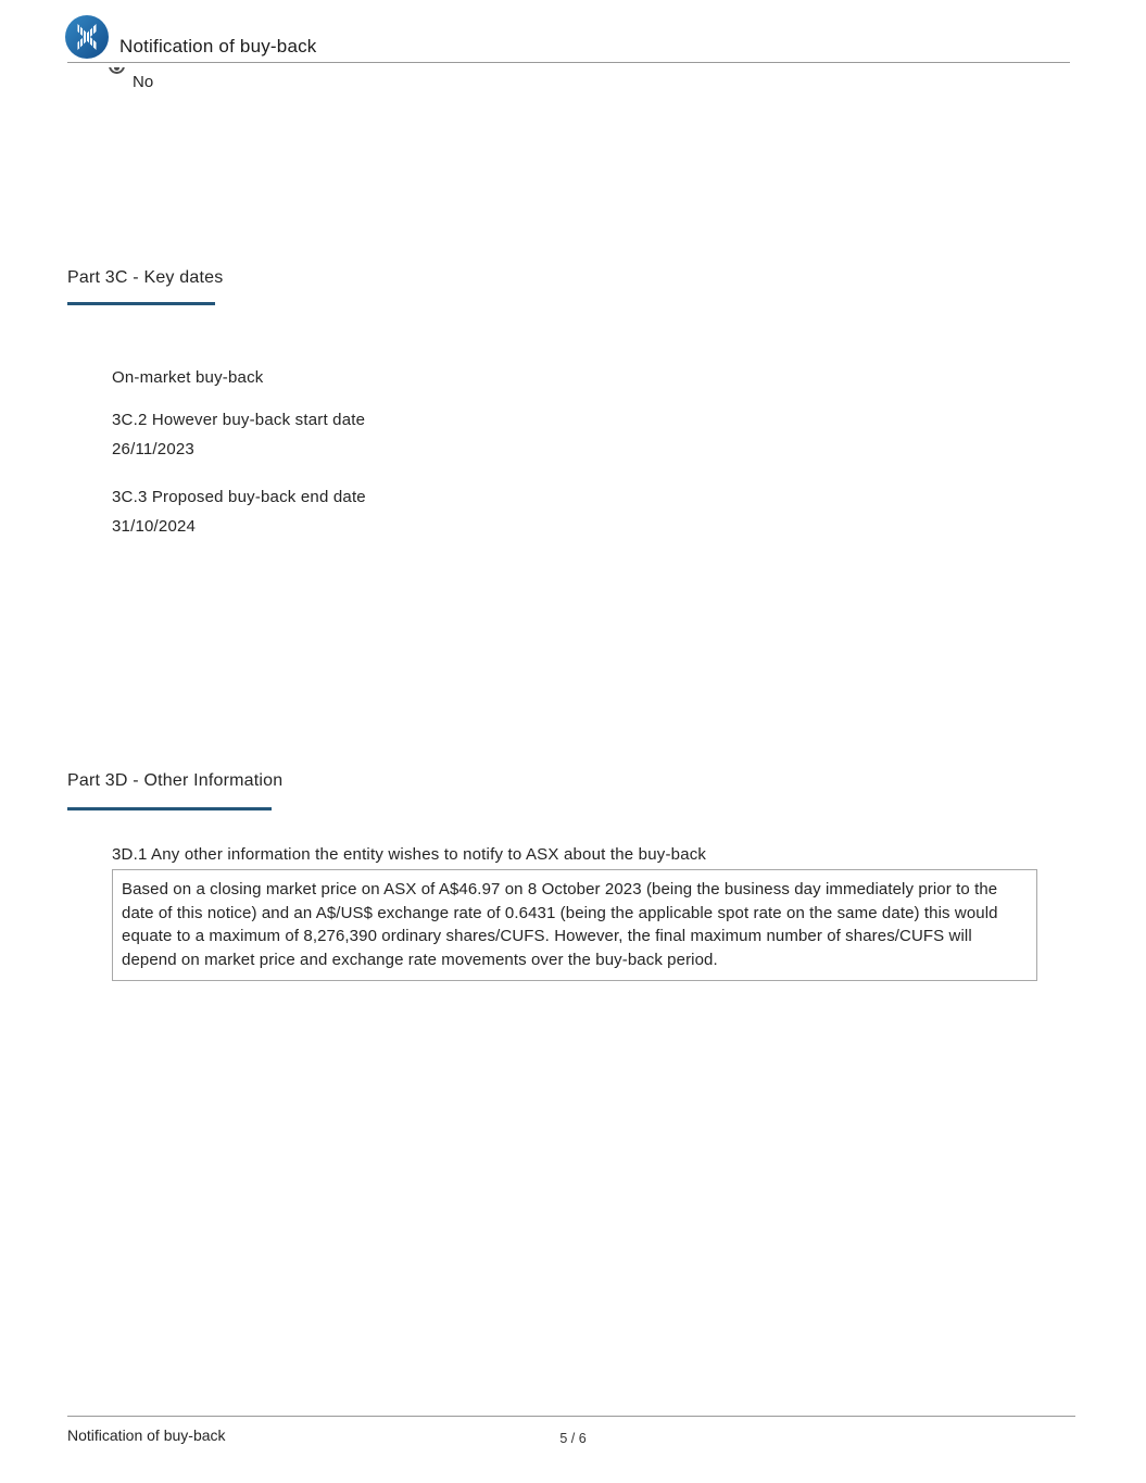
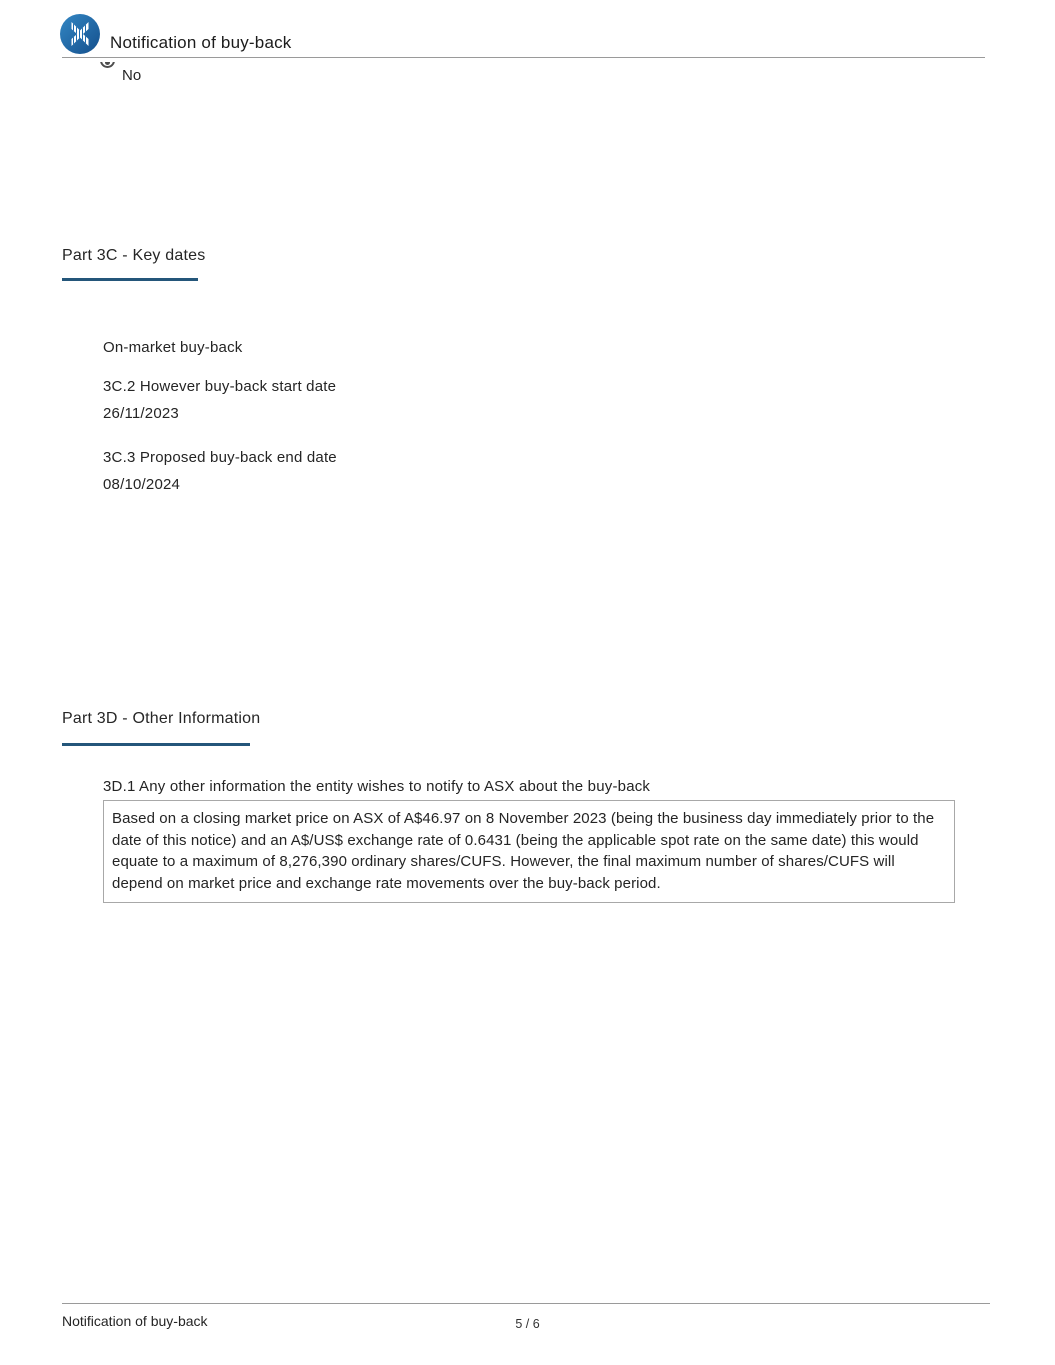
  Notification of buy-back
  No
  Part 3C - Key dates
  On-market buy-back
  3C.2 However buy-back start date
  26/11/2023
  3C.3 Proposed buy-back end date
- 31/10/2024
+ 08/10/2024
  Part 3D - Other Information
  3D.1 Any other information the entity wishes to notify to ASX about the buy-back
- Based on a closing market price on ASX of A$46.97 on 8 October 2023 (being the business day immediately prior to the date of this notice) and an A$/US$ exchange rate of 0.6431 (being the applicable spot rate on the same date) this would equate to a maximum of 8,276,390 ordinary shares/CUFS. However, the final maximum number of shares/CUFS will depend on market price and exchange rate movements over the buy-back period.
+ Based on a closing market price on ASX of A$46.97 on 8 November 2023 (being the business day immediately prior to the date of this notice) and an A$/US$ exchange rate of 0.6431 (being the applicable spot rate on the same date) this would equate to a maximum of 8,276,390 ordinary shares/CUFS. However, the final maximum number of shares/CUFS will depend on market price and exchange rate movements over the buy-back period.
  Notification of buy-back
  5 / 6
